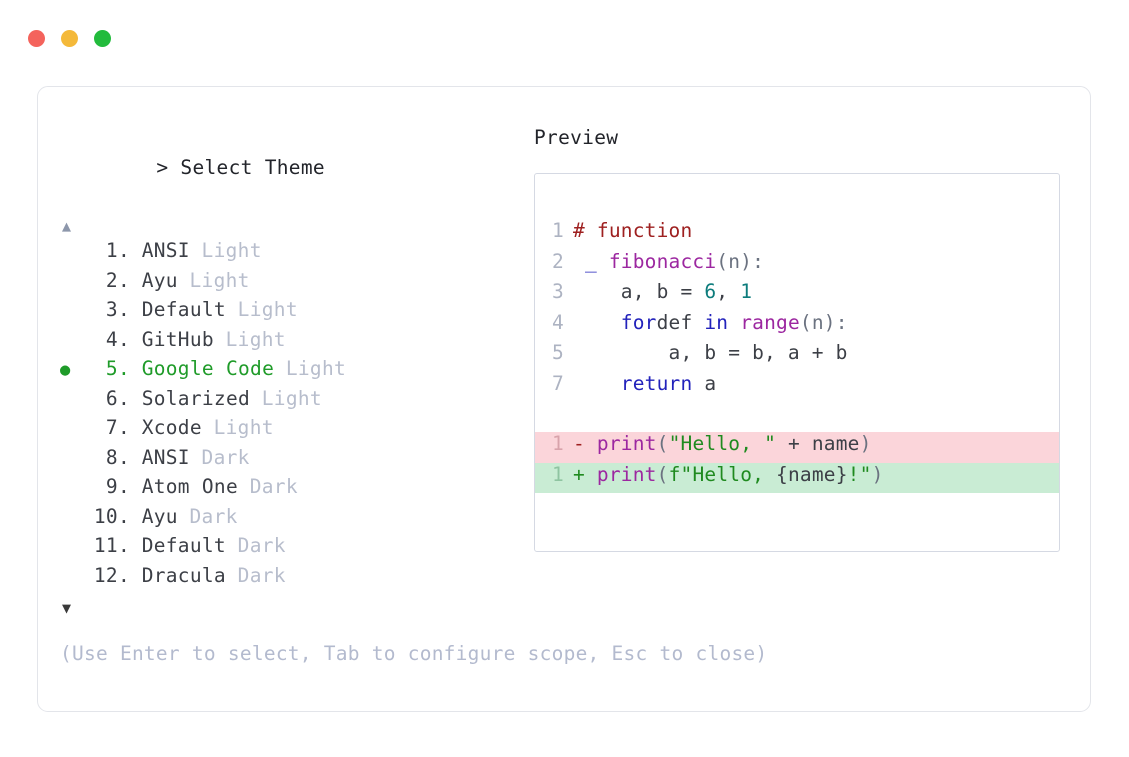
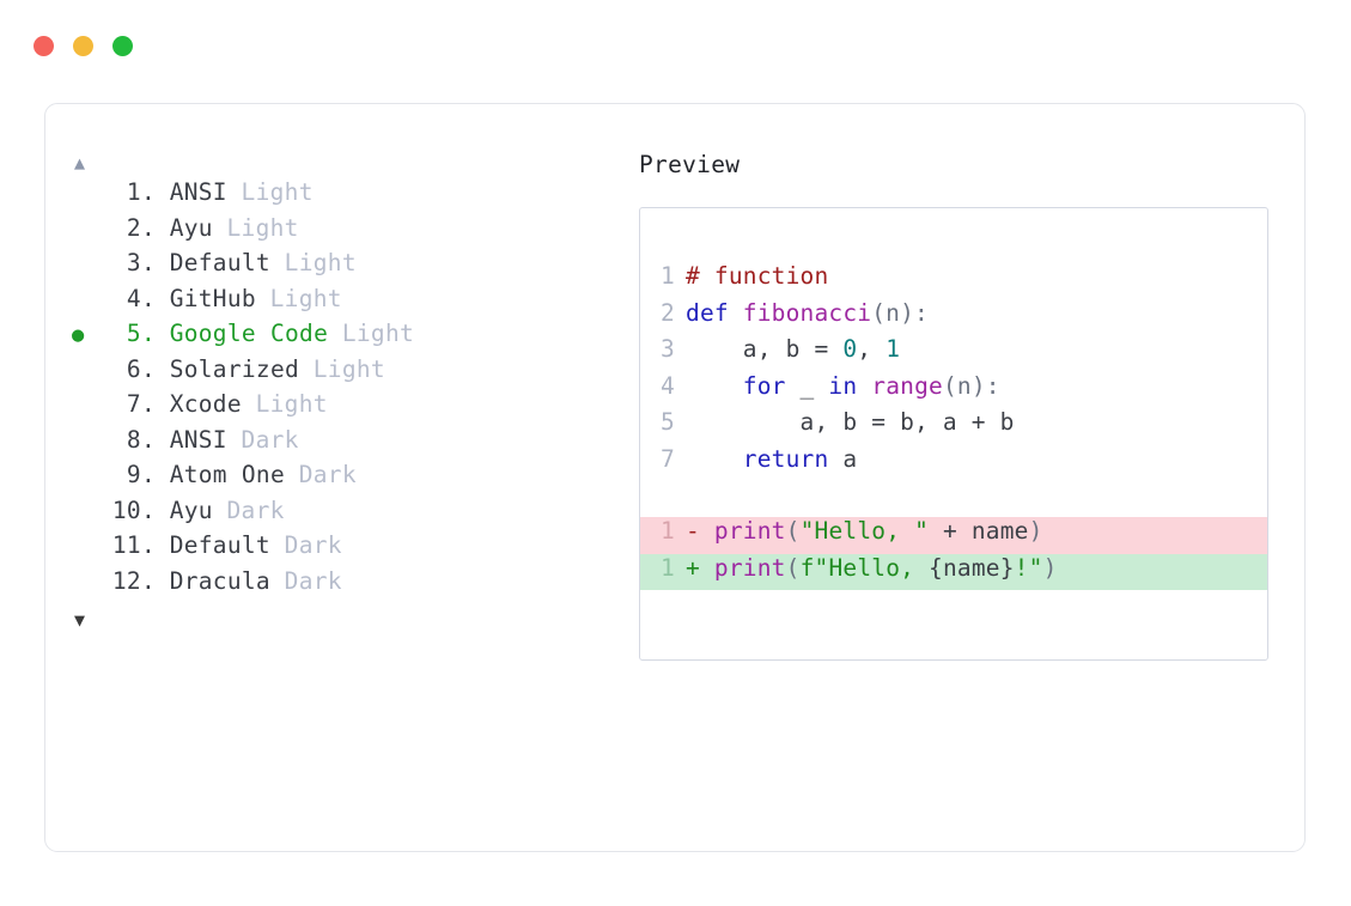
- > Select Theme
  ▲
  1.
  ANSI
  Light
  2.
  Ayu
  Light
  3.
  Default
  Light
  4.
  GitHub
  Light
  ●
  5.
  Google Code
  Light
  6.
  Solarized
  Light
  7.
  Xcode
  Light
  8.
  ANSI
  Dark
  9.
  Atom One
  Dark
  10.
  Ayu
  Dark
  11.
  Default
  Dark
  12.
  Dracula
  Dark
  ▼
- (Use Enter to select, Tab to configure scope, Esc to close)
  Preview
  1
  # function
  2
- _ fibonacci(n):
+ def fibonacci(n):
  3
- a, b = 6, 1
+ a, b = 0, 1
  4
- fordef in range(n):
+ for _ in range(n):
  5
  a, b = b, a + b
  7
  return a
  1
  - print("Hello, " + name)
  1
  + print(f"Hello, {name}!")
